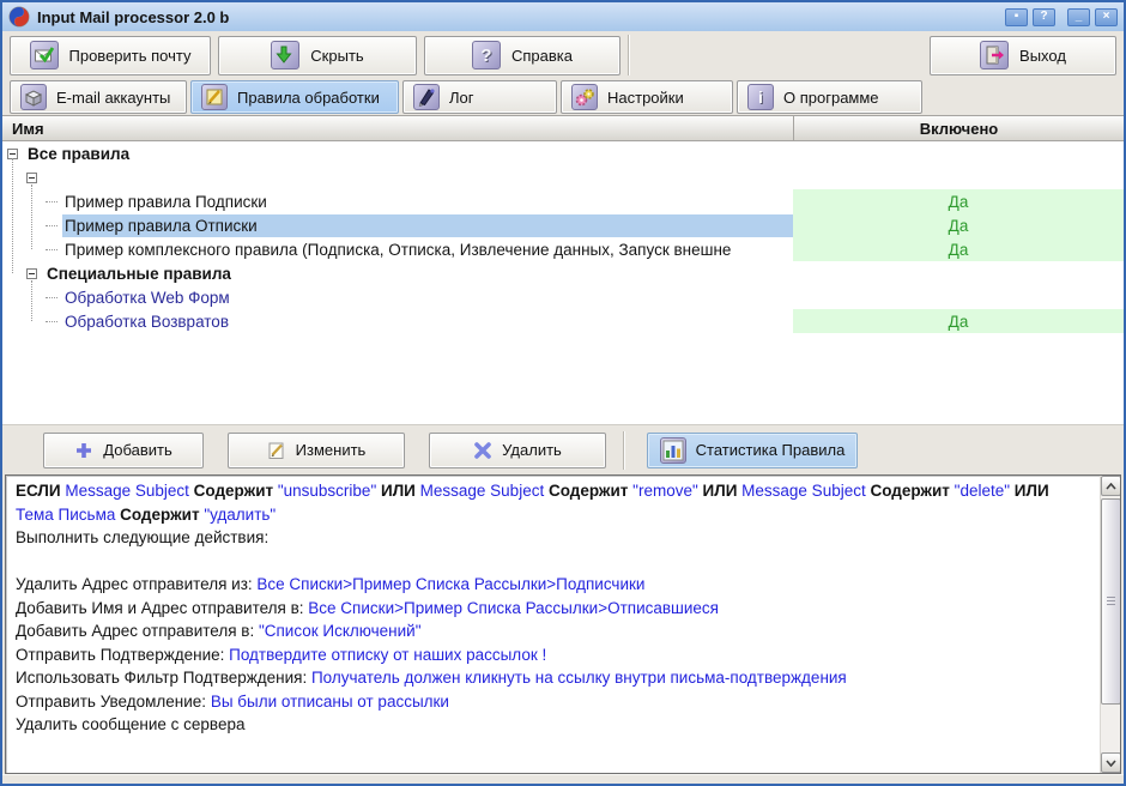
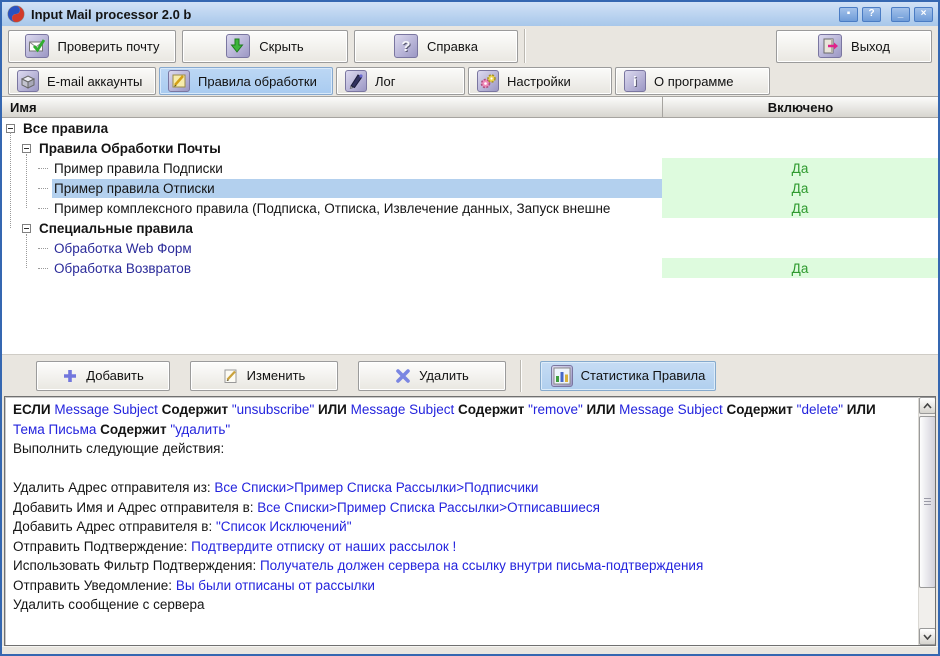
  Input Mail processor 2.0 b
  ▪
  ?
  _
  ×
  Проверить почту
  Скрыть
  ?
  Справка
  Выход
  E-mail аккаунты
  Правила обработки
  Лог
  Настройки
  i
  О программе
  Имя
  Включено
  Все правила
+ Правила Обработки Почты
  Пример правила Подписки
  Да
  Пример правила Отписки
  Да
  Пример комплексного правила (Подписка, Отписка, Извлечение данных, Запуск внешне
  Да
  Специальные правила
  Обработка Web Форм
  Обработка Возвратов
  Да
  Добавить
  Изменить
  Удалить
  Статистика Правила
  ЕСЛИ Message Subject Содержит "unsubscribe" ИЛИ Message Subject Содержит "remove" ИЛИ Message Subject Содержит "delete" ИЛИ Тема Письма Содержит "удалить"
  Выполнить следующие действия:
  Удалить Адрес отправителя из: Все Списки>Пример Списка Рассылки>Подписчики
  Добавить Имя и Адрес отправителя в: Все Списки>Пример Списка Рассылки>Отписавшиеся
  Добавить Адрес отправителя в: "Список Исключений"
  Отправить Подтверждение: Подтвердите отписку от наших рассылок !
- Использовать Фильтр Подтверждения: Получатель должен кликнуть на ссылку внутри письма-подтверждения
+ Использовать Фильтр Подтверждения: Получатель должен сервера на ссылку внутри письма-подтверждения
  Отправить Уведомление: Вы были отписаны от рассылки
  Удалить сообщение с сервера
